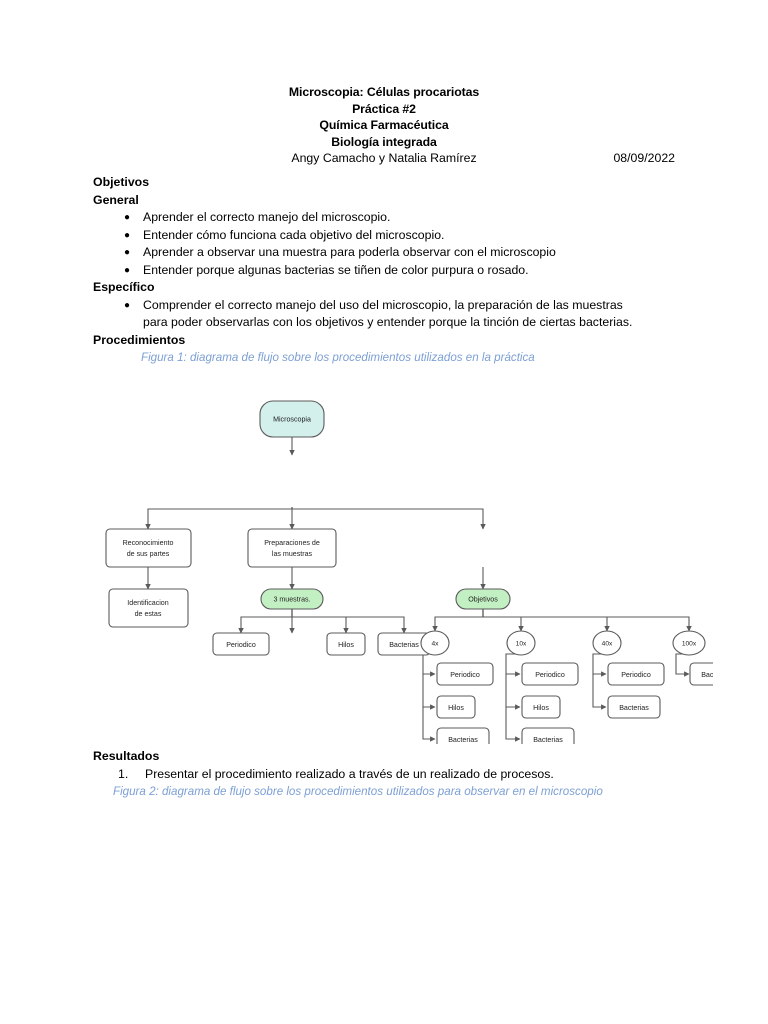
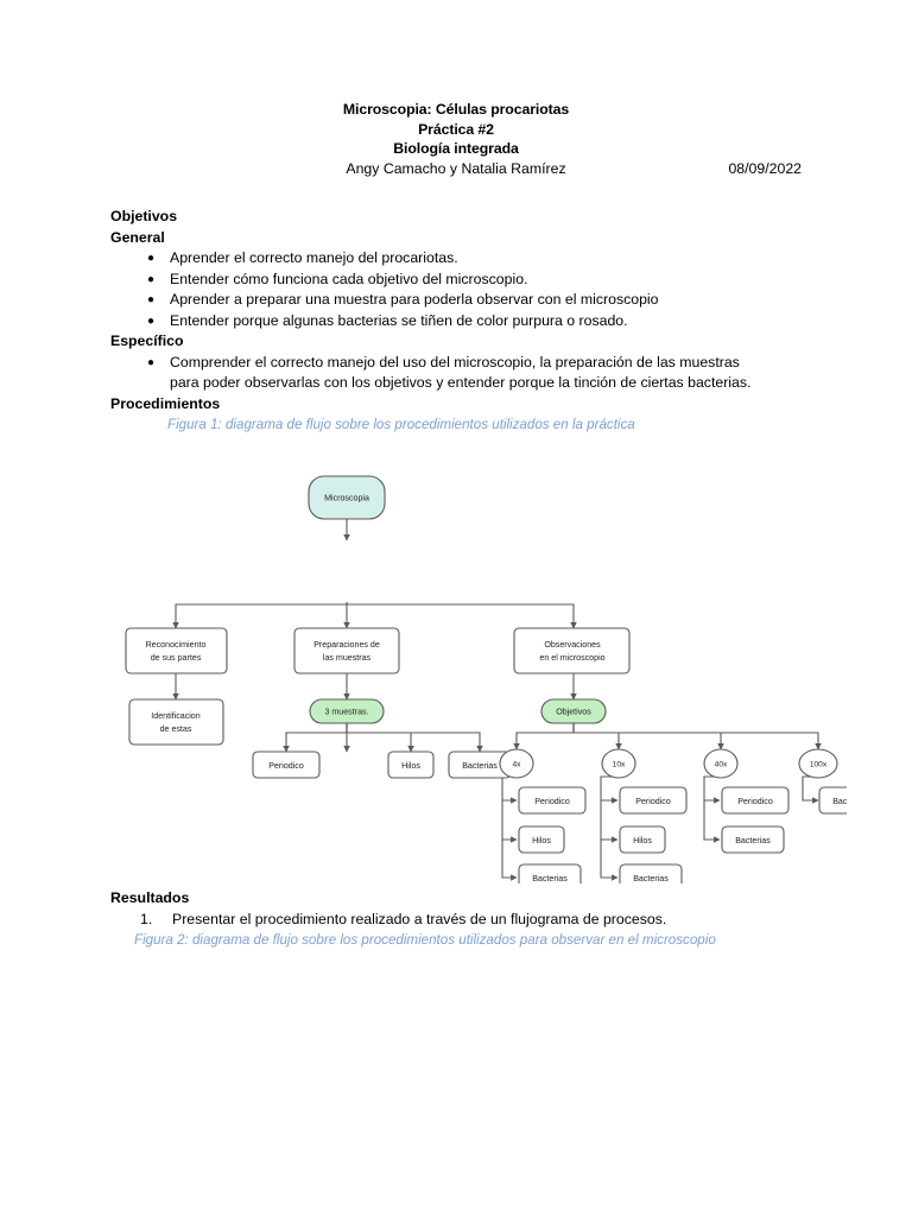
  Microscopia: Células procariotas
  Práctica #2
- Química Farmacéutica
  Biología integrada
  Angy Camacho y Natalia Ramírez
  08/09/2022
  Objetivos
  General
  ●
- Aprender el correcto manejo del microscopio.
+ Aprender el correcto manejo del procariotas.
  ●
  Entender cómo funciona cada objetivo del microscopio.
  ●
- Aprender a observar una muestra para poderla observar con el microscopio
+ Aprender a preparar una muestra para poderla observar con el microscopio
  ●
  Entender porque algunas bacterias se tiñen de color purpura o rosado.
  Específico
  ●
  Comprender el correcto manejo del uso del microscopio, la preparación de las muestras para poder observarlas con los objetivos y entender porque la tinción de ciertas bacterias.
  Procedimientos
  Figura 1: diagrama de flujo sobre los procedimientos utilizados en la práctica
  Microscopia
  Reconocimiento
  de sus partes
  Identificacion
  de estas
  Preparaciones de
  las muestras
  3 muestras.
  Periodico
  Hilos
  Bacterias
+ Observaciones
+ en el microscopio
  Objetivos
  Periodico
  Hilos
  Bacterias
  Periodico
  Hilos
  Bacterias
  Periodico
  Bacterias
  Resultados
  1.
- Presentar el procedimiento realizado a través de un realizado de procesos.
+ Presentar el procedimiento realizado a través de un flujograma de procesos.
  Figura 2: diagrama de flujo sobre los procedimientos utilizados para observar en el microscopio
